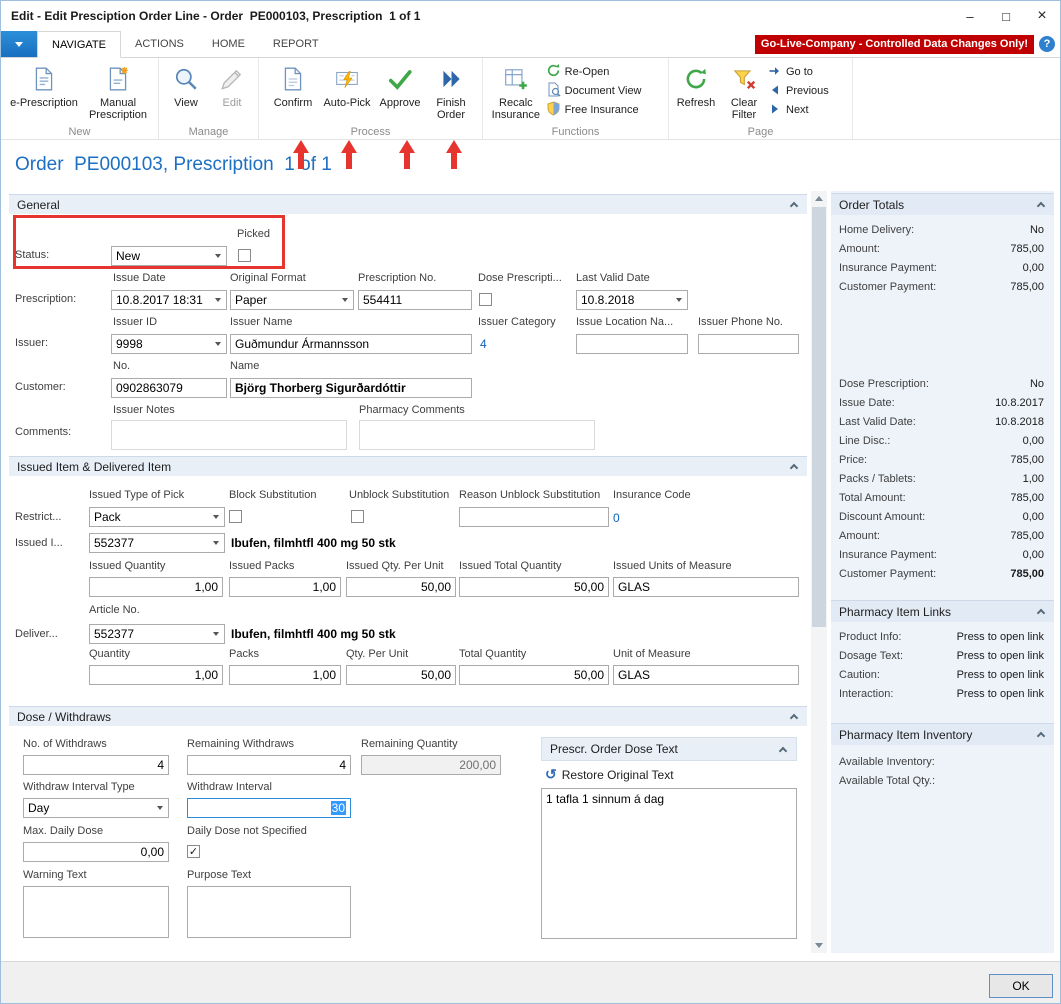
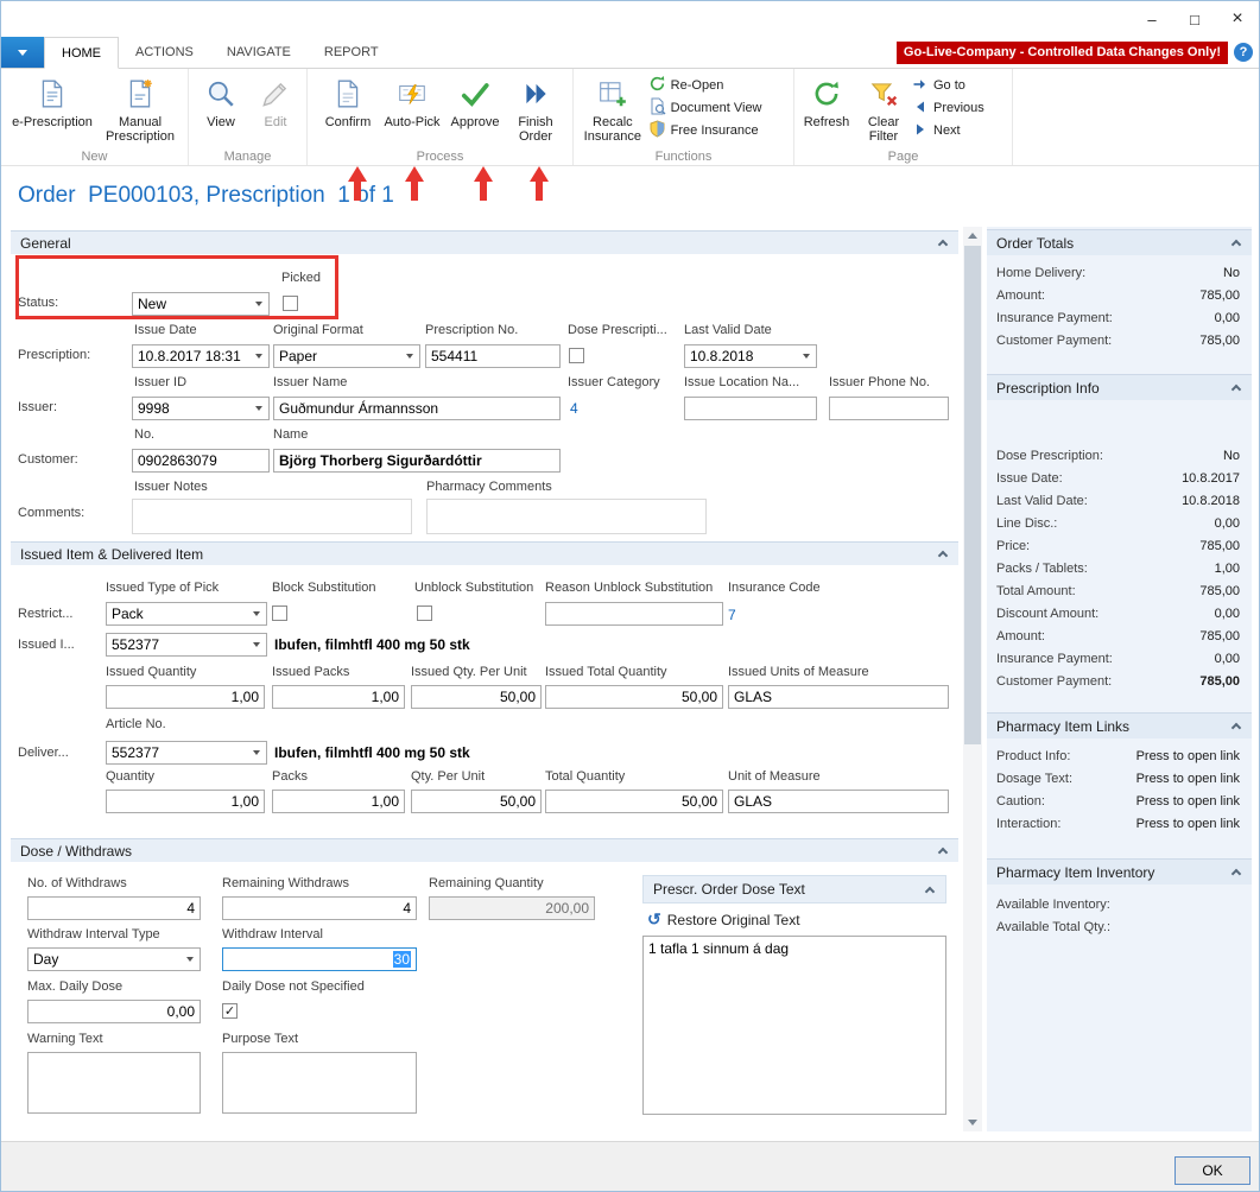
- Edit - Edit Presciption Order Line - Order PE000103, Prescription 1 of 1
  –
  □
  ×
- NAVIGATE
+ HOME
  ACTIONS
- HOME
+ NAVIGATE
  REPORT
  Go-Live-Company - Controlled Data Changes Only!
  ?
  e-Prescription
  Manual Prescription
  New
  View
  Edit
  Manage
  Confirm
  Auto-Pick
  Approve
  Finish Order
  Process
  Recalc Insurance
  Re-Open
  Document View
  Free Insurance
  Functions
  Refresh
  Clear Filter
  Go to
  Previous
  Next
  Page
  Order PE000103, Prescription 1 of 1
  General
  Picked
  Status:
  New
  Issue Date
  Original Format
  Prescription No.
  Dose Prescripti...
  Last Valid Date
  Prescription:
  10.8.2017 18:31
  Paper
  554411
  10.8.2018
  Issuer ID
  Issuer Name
  Issuer Category
  Issue Location Na...
  Issuer Phone No.
  Issuer:
  9998
  Guðmundur Ármannsson
  4
  No.
  Name
  Customer:
  0902863079
  Björg Thorberg Sigurðardóttir
  Issuer Notes
  Pharmacy Comments
  Comments:
  Issued Item & Delivered Item
  Issued Type of Pick
  Block Substitution
  Unblock Substitution
  Reason Unblock Substitution
  Insurance Code
  Restrict...
  Pack
- 0
+ 7
  Issued I...
  552377
  Ibufen, filmhtfl 400 mg 50 stk
  Issued Quantity
  Issued Packs
  Issued Qty. Per Unit
  Issued Total Quantity
  Issued Units of Measure
  1,00
  1,00
  50,00
  50,00
  GLAS
  Article No.
  Deliver...
  552377
  Ibufen, filmhtfl 400 mg 50 stk
  Quantity
  Packs
  Qty. Per Unit
  Total Quantity
  Unit of Measure
  1,00
  1,00
  50,00
  50,00
  GLAS
  Dose / Withdraws
  No. of Withdraws
  Remaining Withdraws
  Remaining Quantity
  4
  4
  200,00
  Withdraw Interval Type
  Withdraw Interval
  Day
  30
  Max. Daily Dose
  Daily Dose not Specified
  0,00
  ✓
  Warning Text
  Purpose Text
  Prescr. Order Dose Text
  ↺
  Restore Original Text
  1 tafla 1 sinnum á dag
  Order Totals
  Home Delivery:
  No
  Amount:
  785,00
  Insurance Payment:
  0,00
  Customer Payment:
  785,00
+ Prescription Info
  Dose Prescription:
  No
  Issue Date:
  10.8.2017
  Last Valid Date:
  10.8.2018
  Line Disc.:
  0,00
  Price:
  785,00
  Packs / Tablets:
  1,00
  Total Amount:
  785,00
  Discount Amount:
  0,00
  Amount:
  785,00
  Insurance Payment:
  0,00
  Customer Payment:
  785,00
  Pharmacy Item Links
  Product Info:
  Press to open link
  Dosage Text:
  Press to open link
  Caution:
  Press to open link
  Interaction:
  Press to open link
  Pharmacy Item Inventory
  Available Inventory:
  Available Total Qty.:
  OK
